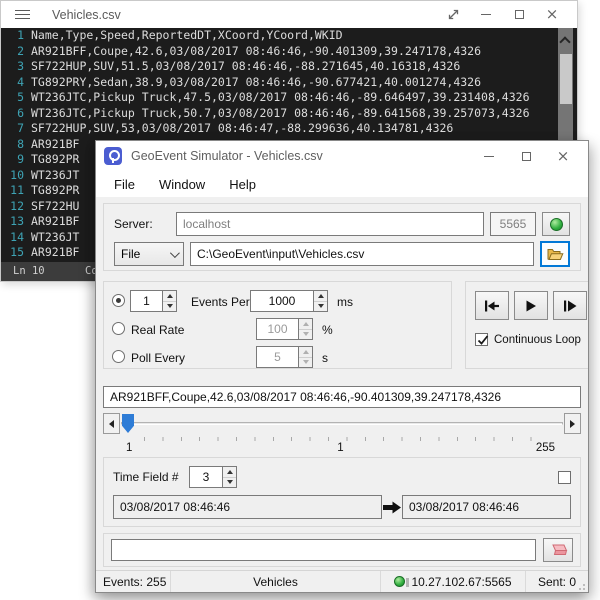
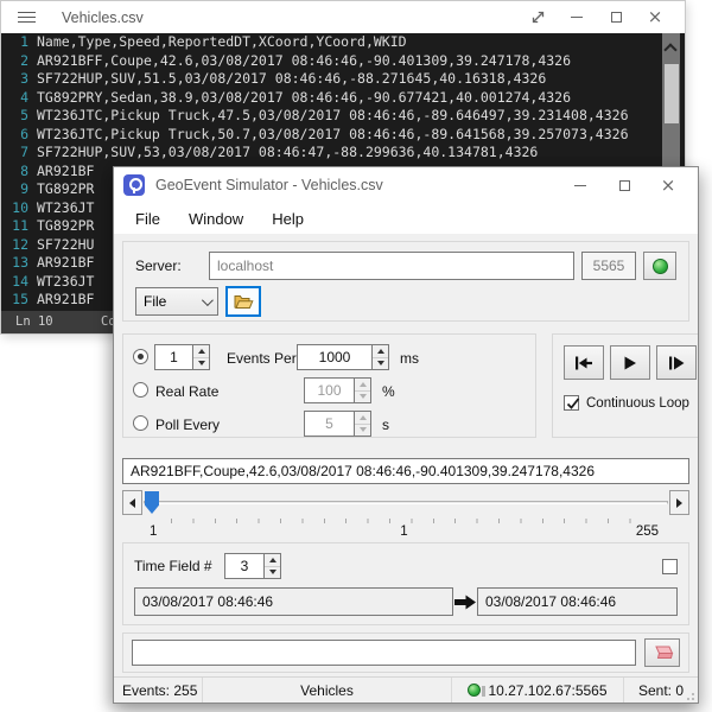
  Vehicles.csv
  ×
  1
  Name,Type,Speed,ReportedDT,XCoord,YCoord,WKID
  2
  AR921BFF,Coupe,42.6,03/08/2017 08:46:46,-90.401309,39.247178,4326
  3
  SF722HUP,SUV,51.5,03/08/2017 08:46:46,-88.271645,40.16318,4326
  4
  TG892PRY,Sedan,38.9,03/08/2017 08:46:46,-90.677421,40.001274,4326
  5
  WT236JTC,Pickup Truck,47.5,03/08/2017 08:46:46,-89.646497,39.231408,4326
  6
  WT236JTC,Pickup Truck,50.7,03/08/2017 08:46:46,-89.641568,39.257073,4326
  7
  SF722HUP,SUV,53,03/08/2017 08:46:47,-88.299636,40.134781,4326
  8
  AR921BF
  9
  TG892PR
  10
  WT236JT
  11
  TG892PR
  12
  SF722HU
  13
  AR921BF
  14
  WT236JT
  15
  AR921BF
  Ln 10
  GeoEvent Simulator - Vehicles.csv
  ×
  File
  Window
  Help
  Server:
  localhost
  5565
  File
- C:\GeoEvent\input\Vehicles.csv
  1
  Events Per
  1000
  ms
  Real Rate
  100
  %
  Poll Every
  5
  s
  Continuous Loop
  AR921BFF,Coupe,42.6,03/08/2017 08:46:46,-90.401309,39.247178,4326
  1
  1
  255
  Time Field #
  3
  03/08/2017 08:46:46
  03/08/2017 08:46:46
  Events: 255
  Vehicles
  10.27.102.67:5565
  Sent: 0
